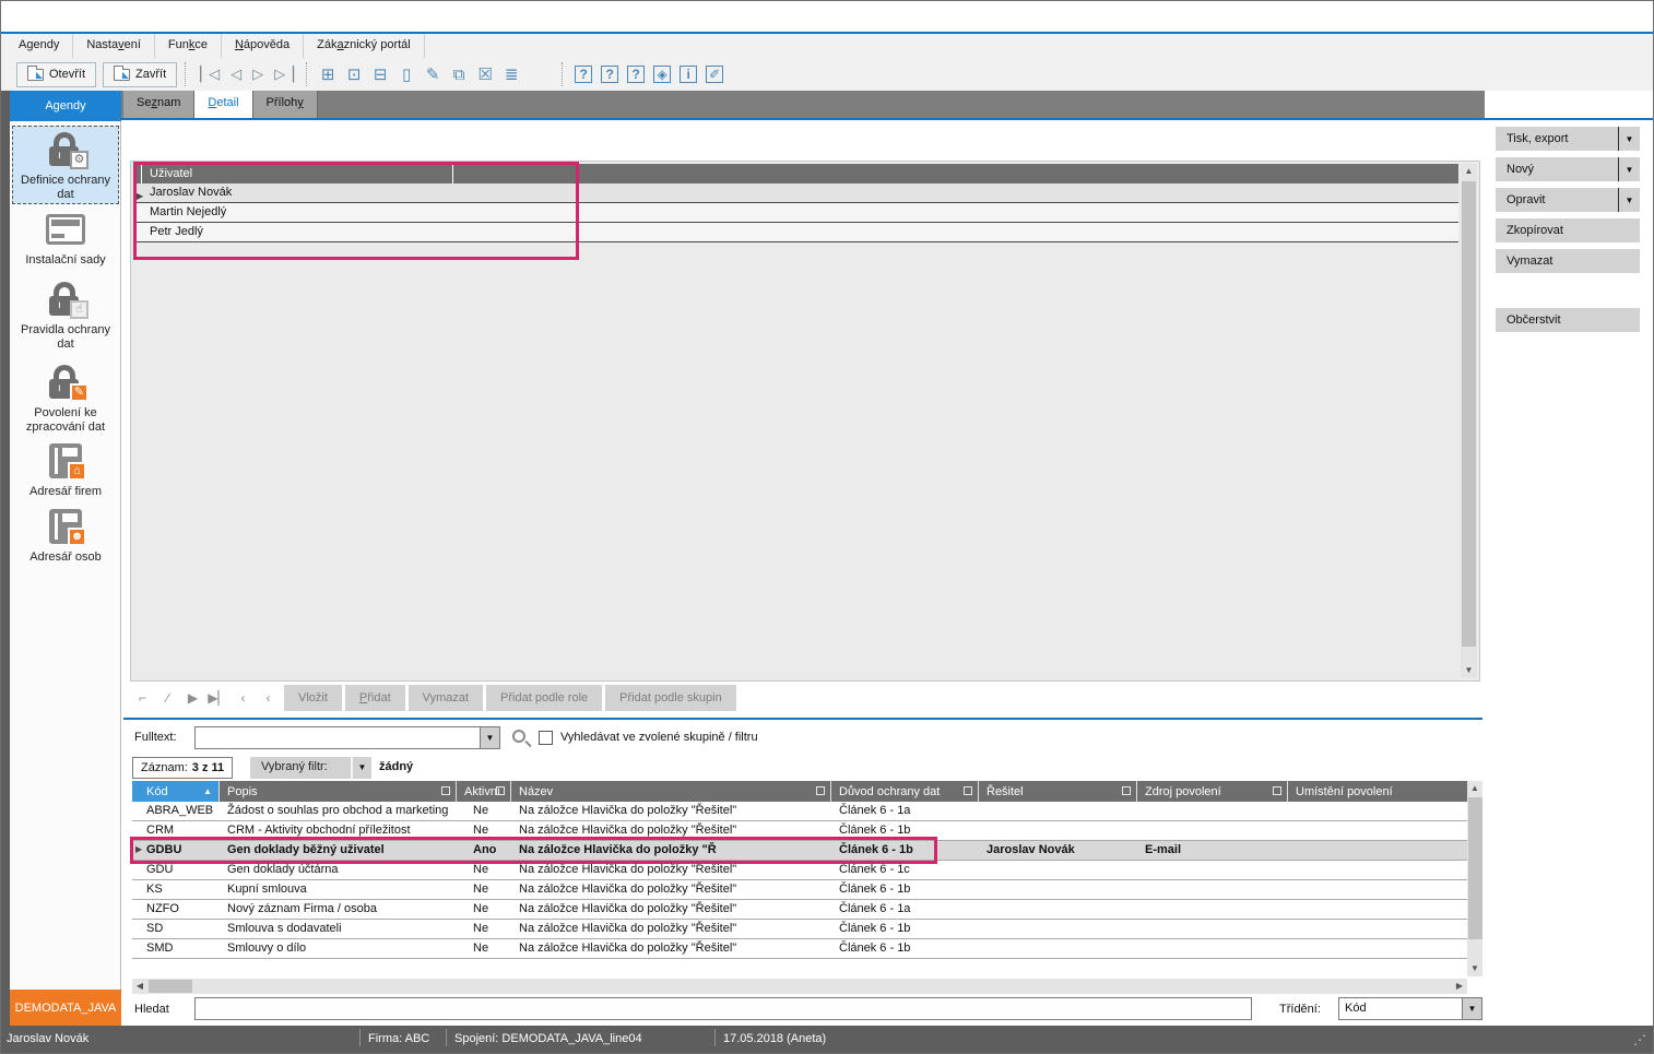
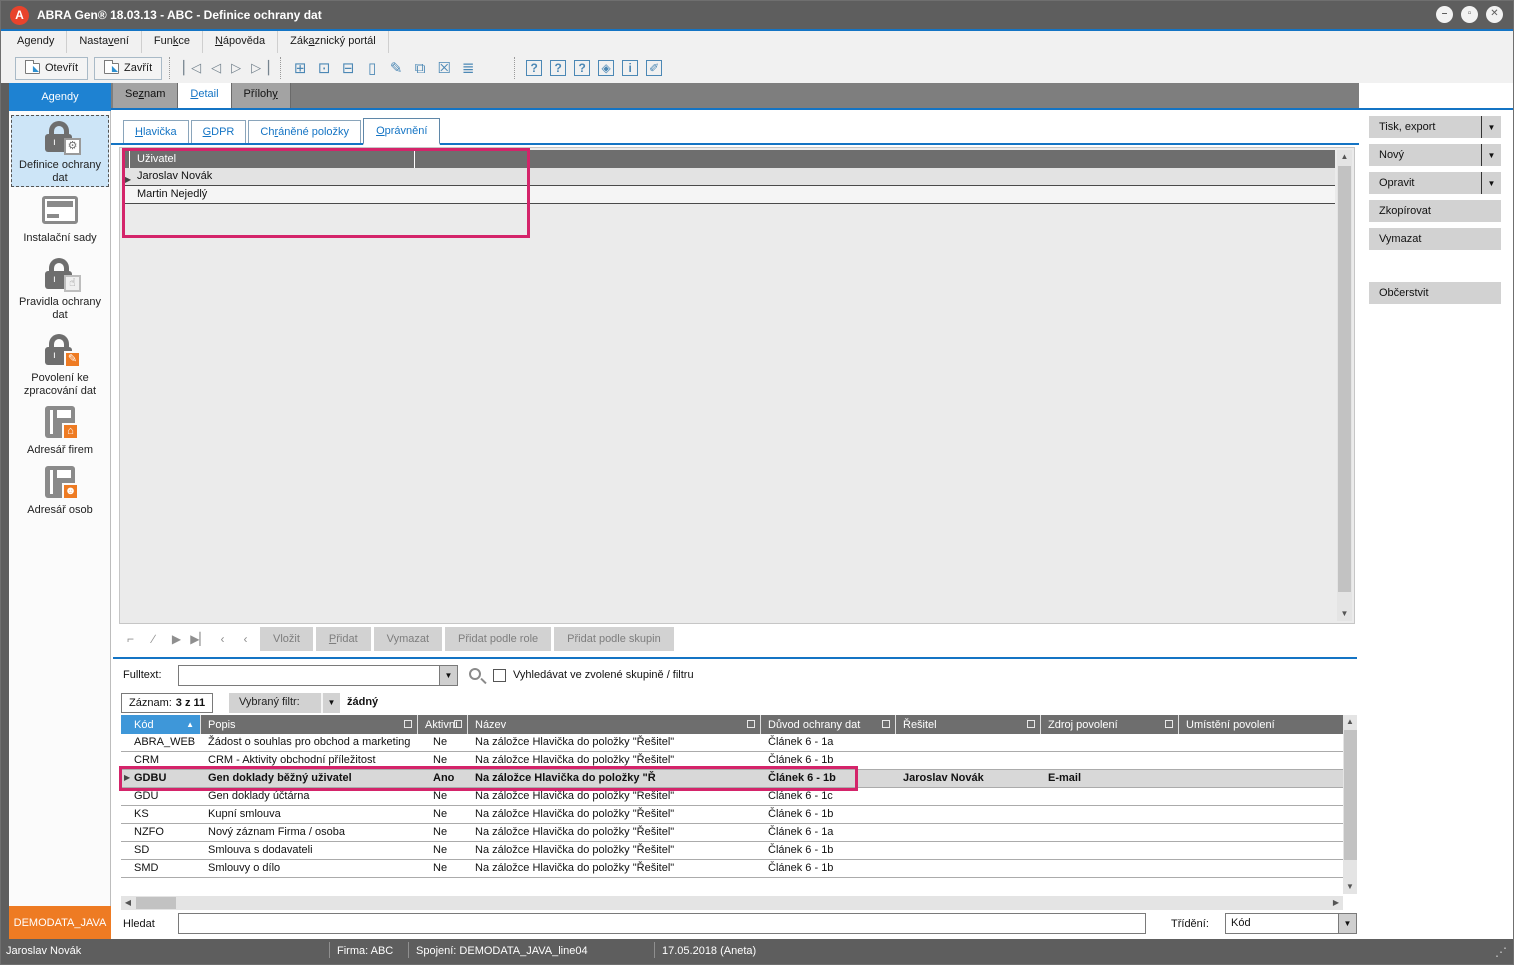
+ A
+ ABRA Gen® 18.03.13 - ABC - Definice ochrany dat
+ –
+ ▫
+ ✕
  Agendy
  Nastavení
  Funkce
  Nápověda
  Zákaznický portál
  Otevřít
  Zavřít
  ▏◁
  ◁
  ▷
  ▷▕
  ⊞
  ⊡
  ⊟
  ▯
  ✎
  ⧉
  ☒
  ≣
  ?
  ?
  ?
  ◈
  i
  ✐
  Agendy
  ⚙
  Definice ochrany dat
  Instalační sady
  ☝
  Pravidla ochrany dat
  ✎
  Povolení ke zpracování dat
  ⌂
  Adresář firem
  ☻
  Adresář osob
  DEMODATA_JAVA
  Seznam
  Detail
  Přílohy
+ Hlavička
+ GDPR
+ Chráněné položky
+ Oprávnění
  Uživatel
  ▶
  Jaroslav Novák
  Martin Nejedlý
- Petr Jedlý
  ▲
  ▼
  ⌐
  ∕
  ▶
  ▶▏
  ‹
  ‹
  Vložit
  P
  řidat
  Vymazat
  Přidat podle role
  Přidat podle skupin
  Fulltext:
  ▼
  Vyhledávat ve zvolené skupině / filtru
  Záznam: 3 z 11
  Vybraný filtr:
  ▼
  žádný
  Kód
  ▲
  Popis
  Aktivní
  Název
  Důvod ochrany dat
  Řešitel
  Zdroj povolení
  Umístění povolení
  ABRA_WEB
  Žádost o souhlas pro obchod a marketing
  Ne
  Na záložce Hlavička do položky "Řešitel"
  Článek 6 - 1a
  CRM
  CRM - Aktivity obchodní příležitost
  Ne
  Na záložce Hlavička do položky "Řešitel"
  Článek 6 - 1b
  ▶
  GDBU
  Gen doklady běžný uživatel
  Ano
  Na záložce Hlavička do položky "Ř
  Článek 6 - 1b
  Jaroslav Novák
  E-mail
  GDU
  Gen doklady účtárna
  Ne
  Na záložce Hlavička do položky "Řešitel"
  Článek 6 - 1c
  KS
  Kupní smlouva
  Ne
  Na záložce Hlavička do položky "Řešitel"
  Článek 6 - 1b
  NZFO
  Nový záznam Firma / osoba
  Ne
  Na záložce Hlavička do položky "Řešitel"
  Článek 6 - 1a
  SD
  Smlouva s dodavateli
  Ne
  Na záložce Hlavička do položky "Řešitel"
  Článek 6 - 1b
  SMD
  Smlouvy o dílo
  Ne
  Na záložce Hlavička do položky "Řešitel"
  Článek 6 - 1b
  ▲
  ▼
  ◀
  ▶
  Hledat
  Třídění:
  Kód
  ▼
  Tisk, export
  ▼
  Nový
  ▼
  Opravit
  ▼
  Zkopírovat
  Vymazat
  Občerstvit
  Jaroslav Novák
  Firma: ABC
  Spojení: DEMODATA_JAVA_line04
  17.05.2018 (Aneta)
  ⋰
